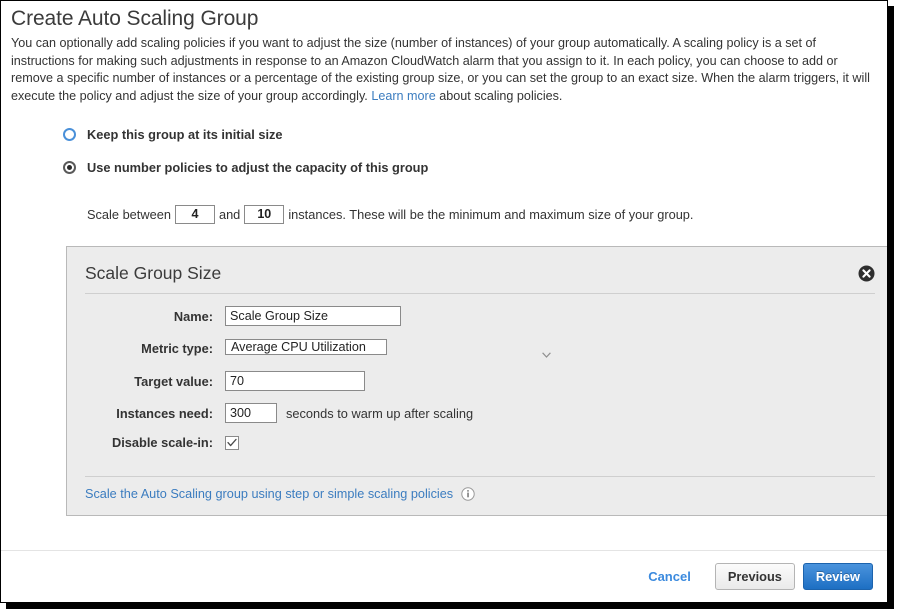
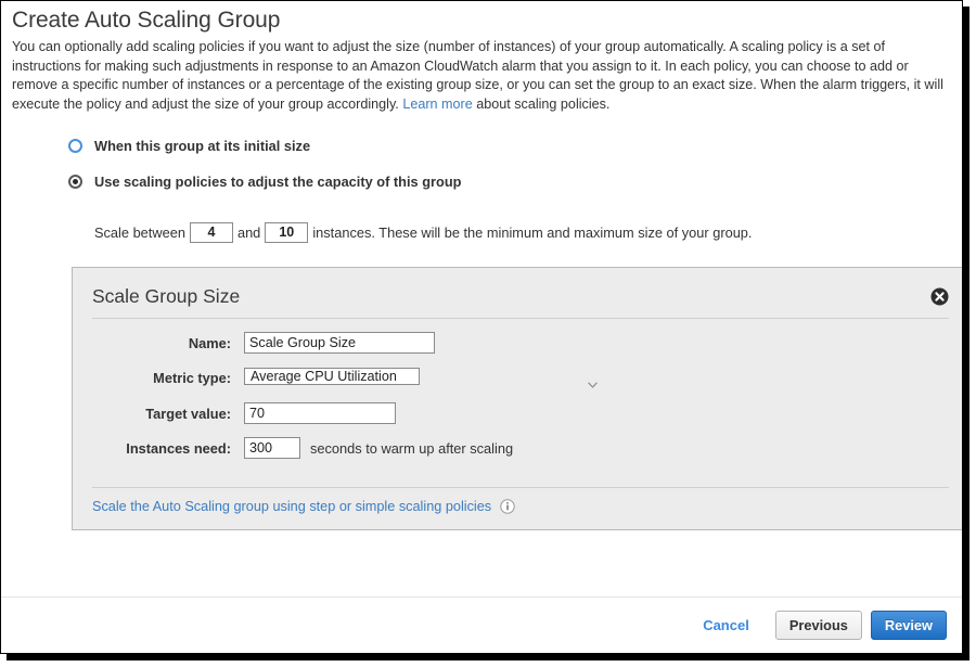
  Create Auto Scaling Group
  You can optionally add scaling policies if you want to adjust the size (number of instances) of your group automatically. A scaling policy is a set of instructions for making such adjustments in response to an Amazon CloudWatch alarm that you assign to it. In each policy, you can choose to add or remove a specific number of instances or a percentage of the existing group size, or you can set the group to an exact size. When the alarm triggers, it will execute the policy and adjust the size of your group accordingly. Learn more about scaling policies.
- Keep this group at its initial size
+ When this group at its initial size
- Use number policies to adjust the capacity of this group
+ Use scaling policies to adjust the capacity of this group
  Scale between
  4
  and
  10
  instances. These will be the minimum and maximum size of your group.
  Scale Group Size
  Name:
  Scale Group Size
  Metric type:
  Average CPU Utilization
  Target value:
  70
  Instances need:
  300
  seconds to warm up after scaling
- Disable scale-in:
  Scale the Auto Scaling group using step or simple scaling policies
  Cancel
  Previous
  Review
